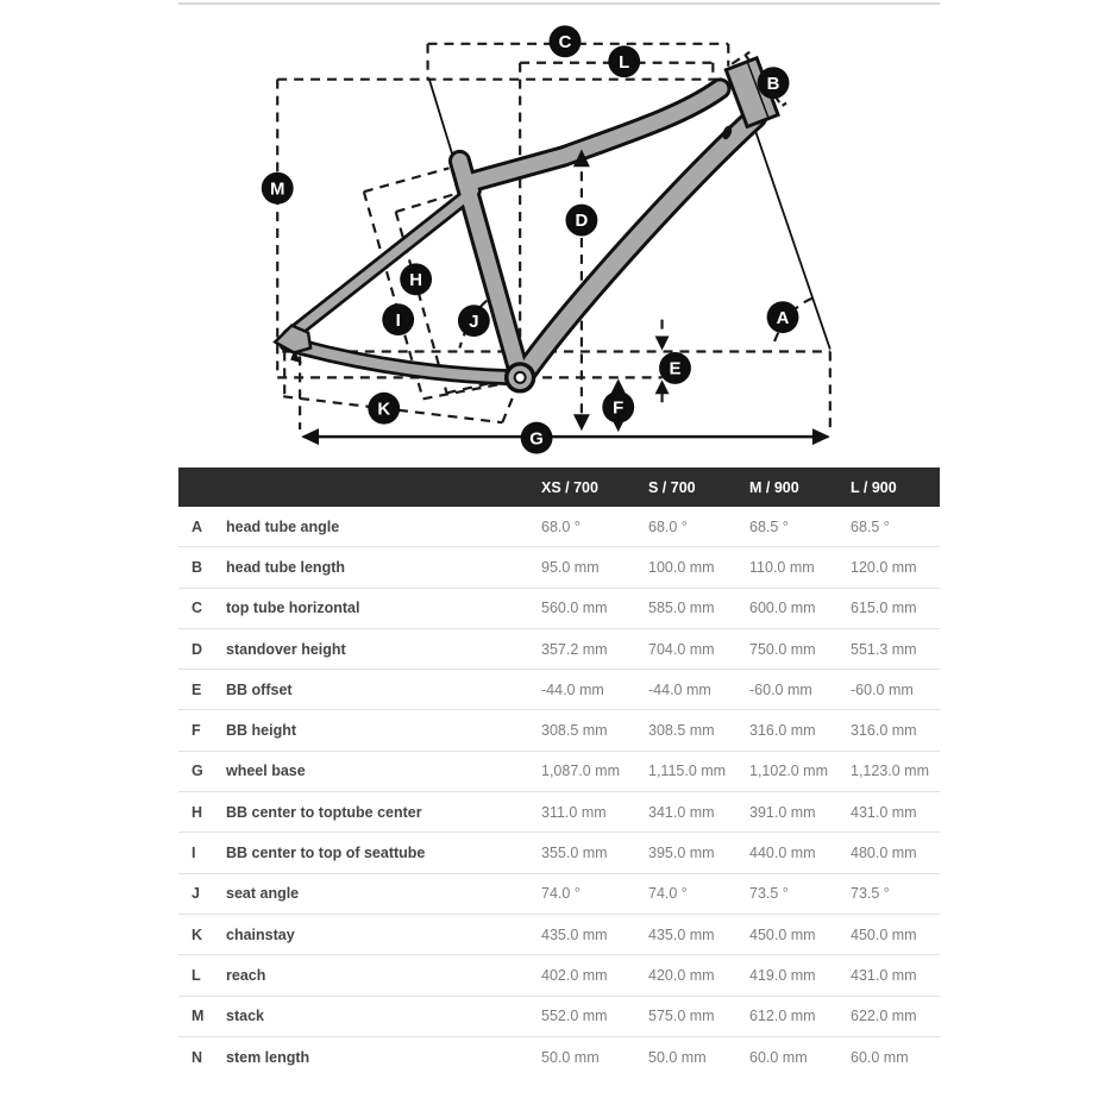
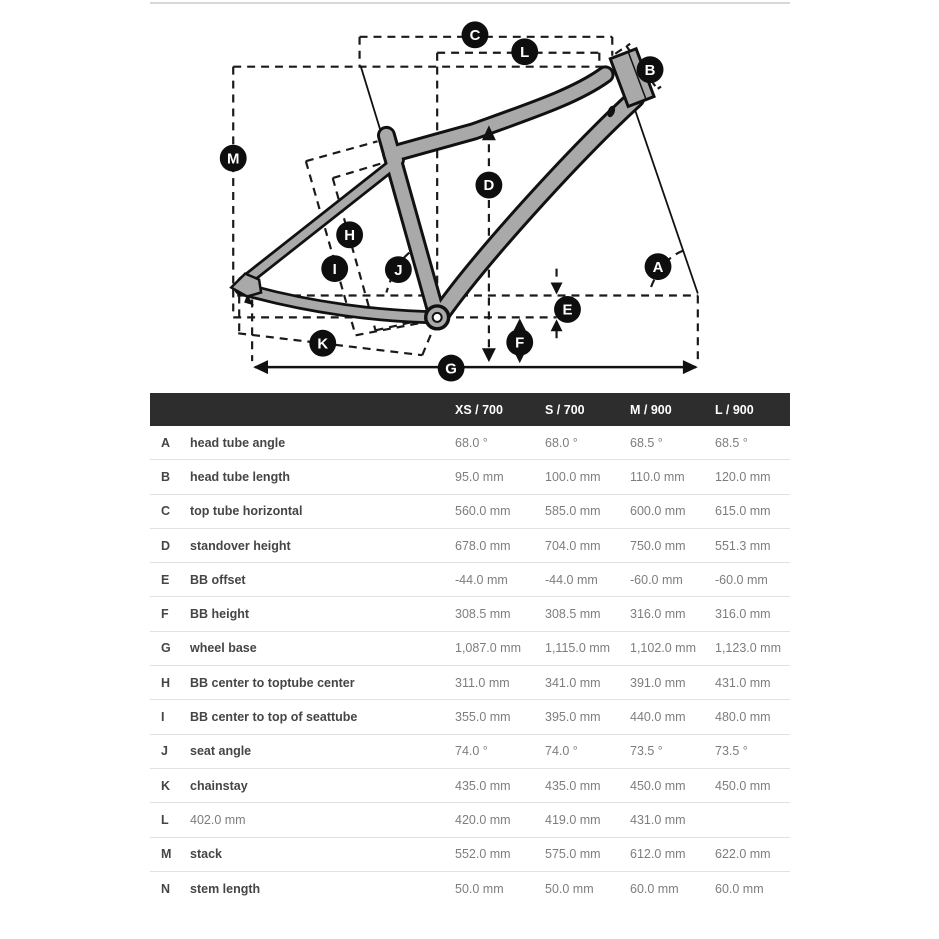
  A
  B
  C
  D
  E
  F
  G
  H
  I
  J
  K
  L
  M
  XS / 700
  S / 700
  M / 900
  L / 900
  A
  head tube angle
  68.0 °
  68.0 °
  68.5 °
  68.5 °
  B
  head tube length
  95.0 mm
  100.0 mm
  110.0 mm
  120.0 mm
  C
  top tube horizontal
  560.0 mm
  585.0 mm
  600.0 mm
  615.0 mm
  D
  standover height
- 357.2 mm
+ 678.0 mm
  704.0 mm
  750.0 mm
  551.3 mm
  E
  BB offset
  -44.0 mm
  -44.0 mm
  -60.0 mm
  -60.0 mm
  F
  BB height
  308.5 mm
  308.5 mm
  316.0 mm
  316.0 mm
  G
  wheel base
  1,087.0 mm
  1,115.0 mm
  1,102.0 mm
  1,123.0 mm
  H
  BB center to toptube center
  311.0 mm
  341.0 mm
  391.0 mm
  431.0 mm
  I
  BB center to top of seattube
  355.0 mm
  395.0 mm
  440.0 mm
  480.0 mm
  J
  seat angle
  74.0 °
  74.0 °
  73.5 °
  73.5 °
  K
  chainstay
  435.0 mm
  435.0 mm
  450.0 mm
  450.0 mm
  L
- reach
  402.0 mm
  420.0 mm
  419.0 mm
  431.0 mm
  M
  stack
  552.0 mm
  575.0 mm
  612.0 mm
  622.0 mm
  N
  stem length
  50.0 mm
  50.0 mm
  60.0 mm
  60.0 mm
